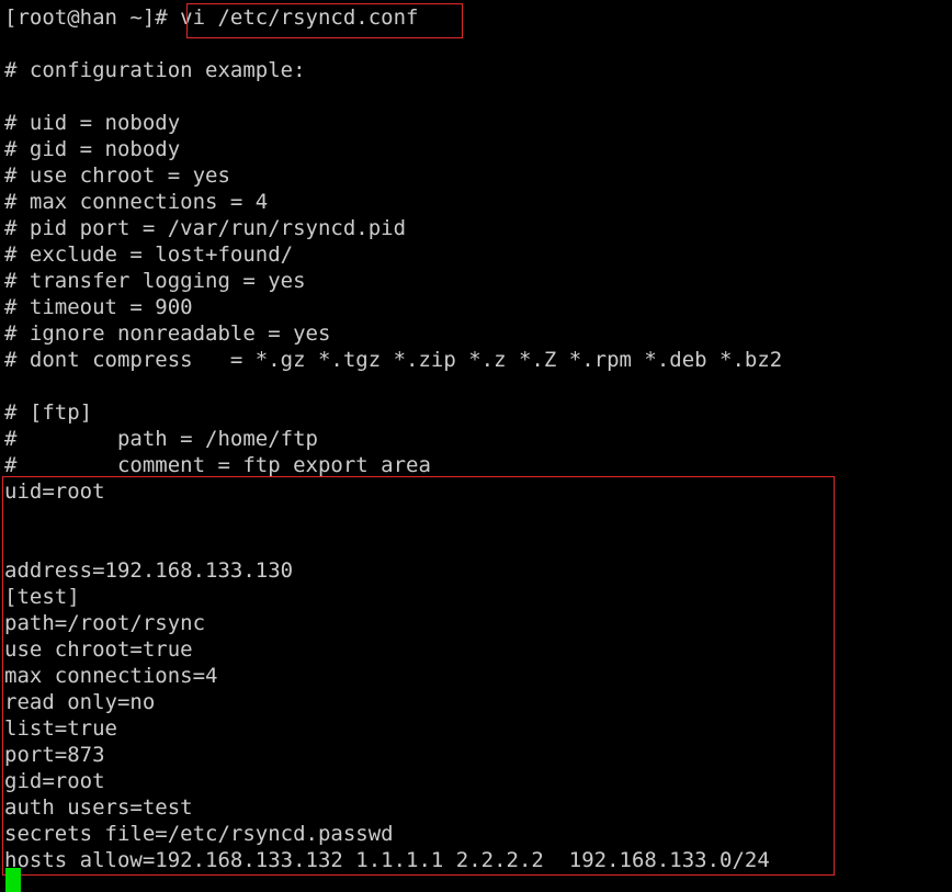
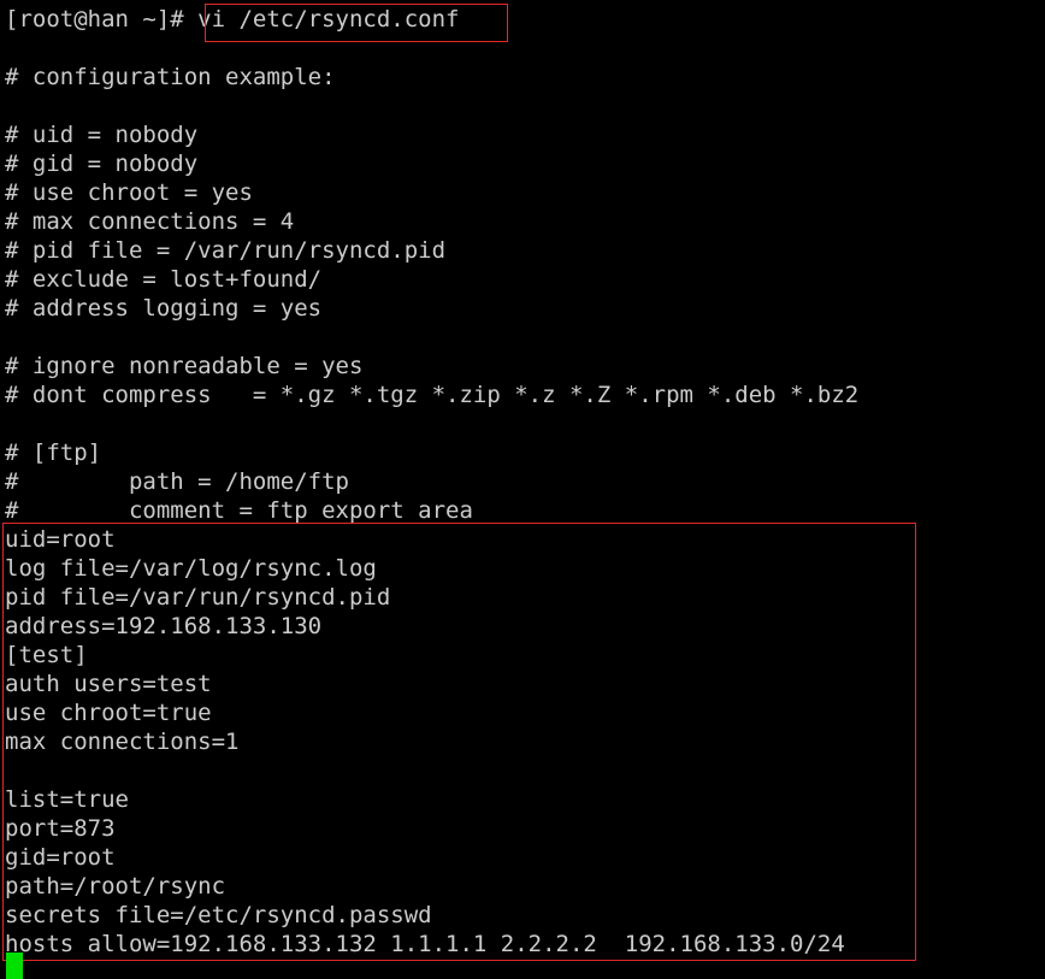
  [root@han ~]# vi /etc/rsyncd.conf
  # configuration example:
  # uid = nobody
  # gid = nobody
  # use chroot = yes
  # max connections = 4
- # pid port = /var/run/rsyncd.pid
+ # pid file = /var/run/rsyncd.pid
  # exclude = lost+found/
- # transfer logging = yes
+ # address logging = yes
- # timeout = 900
  # ignore nonreadable = yes
  # dont compress = *.gz *.tgz *.zip *.z *.Z *.rpm *.deb *.bz2
  # [ftp]
  # path = /home/ftp
  # comment = ftp export area
  uid=root
+ log file=/var/log/rsync.log
+ pid file=/var/run/rsyncd.pid
  address=192.168.133.130
  [test]
- path=/root/rsync
+ auth users=test
  use chroot=true
- max connections=4
+ max connections=1
- read only=no
  list=true
  port=873
  gid=root
- auth users=test
+ path=/root/rsync
  secrets file=/etc/rsyncd.passwd
  hosts allow=192.168.133.132 1.1.1.1 2.2.2.2 192.168.133.0/24
